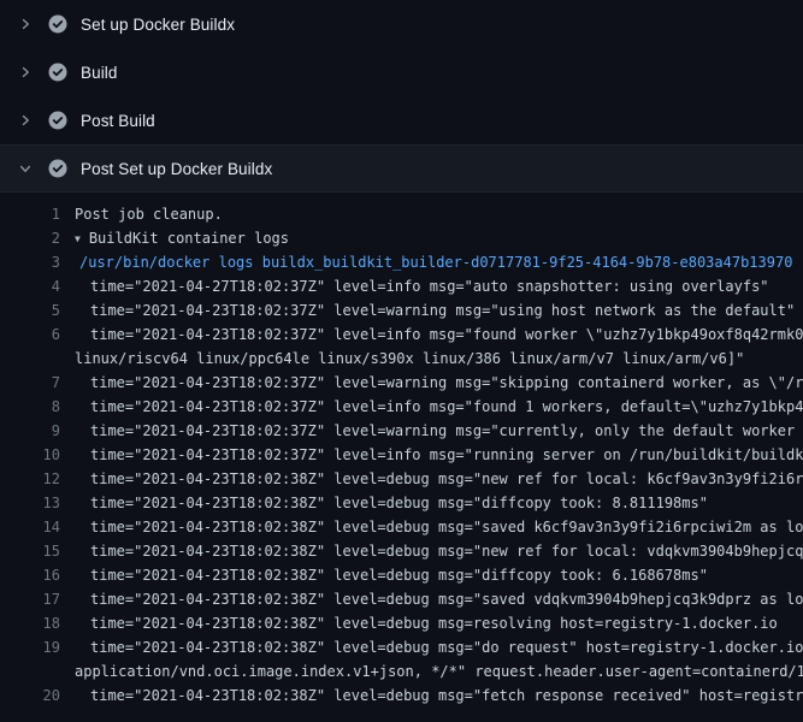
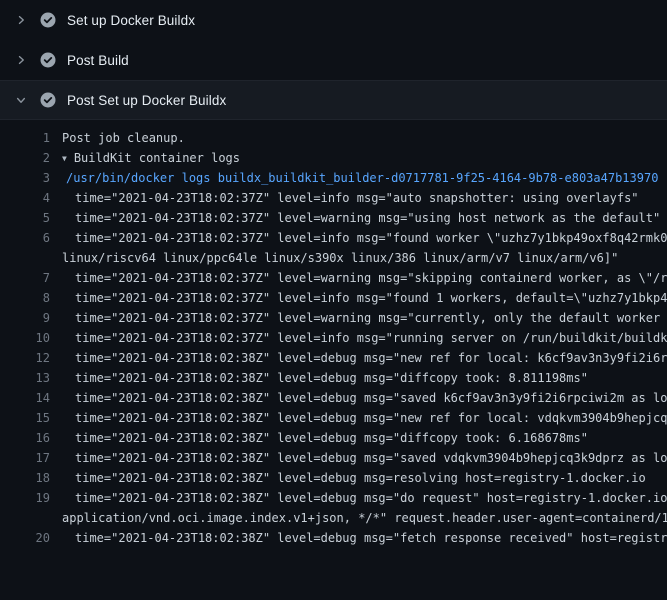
  Set up Docker Buildx
- Build
  Post Build
  Post Set up Docker Buildx
  1
  Post job cleanup.
  2
  ▼ BuildKit container logs
  3
  /usr/bin/docker logs buildx_buildkit_builder-d0717781-9f25-4164-9b78-e803a47b13970
  4
- time="2021-04-27T18:02:37Z" level=info msg="auto snapshotter: using overlayfs"
+ time="2021-04-23T18:02:37Z" level=info msg="auto snapshotter: using overlayfs"
  5
  time="2021-04-23T18:02:37Z" level=warning msg="using host network as the default"
  6
  time="2021-04-23T18:02:37Z" level=info msg="found worker \"uzhz7y1bkp49oxf8q42rmk0
  linux/riscv64 linux/ppc64le linux/s390x linux/386 linux/arm/v7 linux/arm/v6]"
  7
  time="2021-04-23T18:02:37Z" level=warning msg="skipping containerd worker, as \"/r
  8
  time="2021-04-23T18:02:37Z" level=info msg="found 1 workers, default=\"uzhz7y1bkp4
  9
  time="2021-04-23T18:02:37Z" level=warning msg="currently, only the default worker
  10
  time="2021-04-23T18:02:37Z" level=info msg="running server on /run/buildkit/buildk
  12
  time="2021-04-23T18:02:38Z" level=debug msg="new ref for local: k6cf9av3n3y9fi2i6r
  13
  time="2021-04-23T18:02:38Z" level=debug msg="diffcopy took: 8.811198ms"
  14
  time="2021-04-23T18:02:38Z" level=debug msg="saved k6cf9av3n3y9fi2i6rpciwi2m as lo
  15
  time="2021-04-23T18:02:38Z" level=debug msg="new ref for local: vdqkvm3904b9hepjcq
  16
  time="2021-04-23T18:02:38Z" level=debug msg="diffcopy took: 6.168678ms"
  17
  time="2021-04-23T18:02:38Z" level=debug msg="saved vdqkvm3904b9hepjcq3k9dprz as lo
  18
  time="2021-04-23T18:02:38Z" level=debug msg=resolving host=registry-1.docker.io
  19
  time="2021-04-23T18:02:38Z" level=debug msg="do request" host=registry-1.docker.io
  application/vnd.oci.image.index.v1+json, */*" request.header.user-agent=containerd/1
  20
  time="2021-04-23T18:02:38Z" level=debug msg="fetch response received" host=registr
